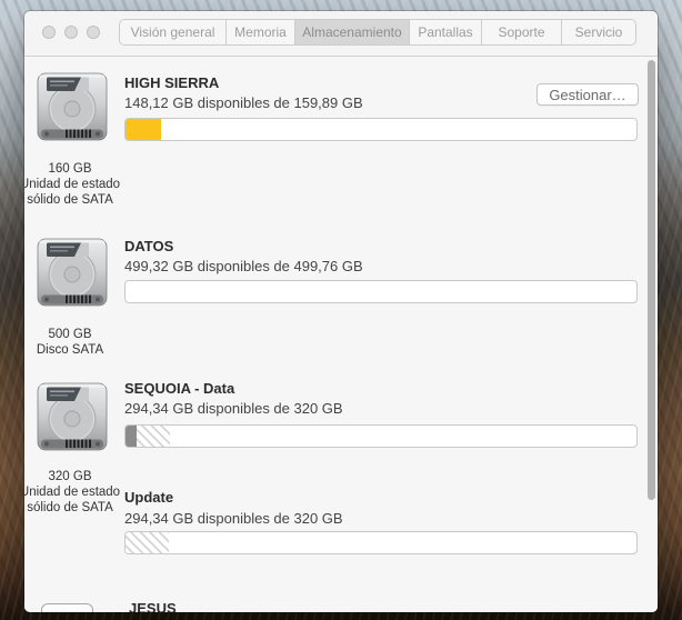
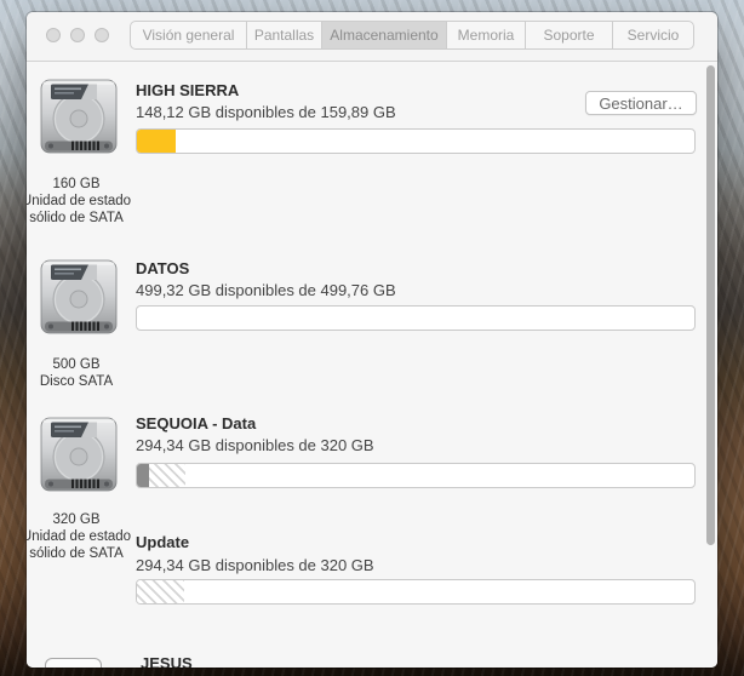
  Visión general
- Memoria
+ Pantallas
  Almacenamiento
- Pantallas
+ Memoria
  Soporte
  Servicio
  Gestionar…
  HIGH SIERRA
  148,12 GB disponibles de 159,89 GB
  160 GB
  Unidad de estado
  sólido de SATA
  DATOS
  499,32 GB disponibles de 499,76 GB
  500 GB
  Disco SATA
  SEQUOIA - Data
  294,34 GB disponibles de 320 GB
  320 GB
  Unidad de estado
  sólido de SATA
  Update
  294,34 GB disponibles de 320 GB
  JESUS
